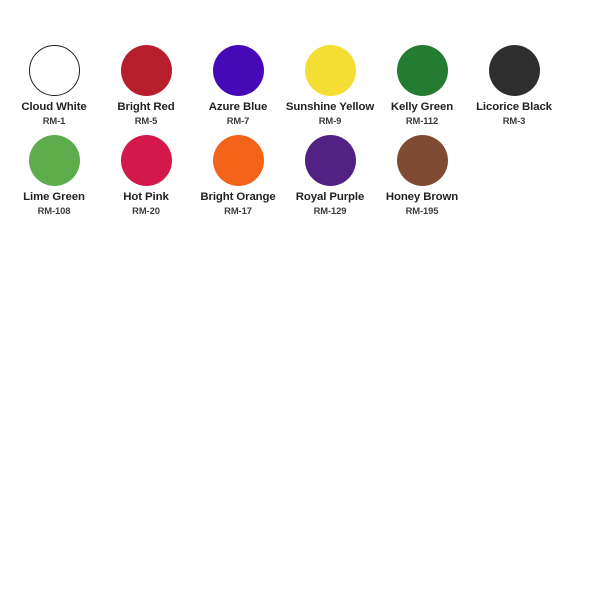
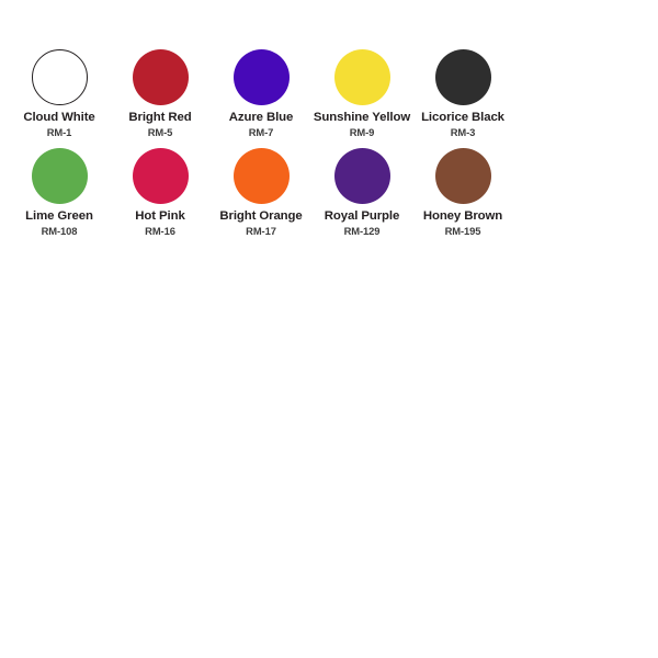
  Cloud White
  RM-1
  Bright Red
  RM-5
  Azure Blue
  RM-7
  Sunshine Yellow
  RM-9
- Kelly Green
- RM-112
  Licorice Black
  RM-3
  Lime Green
  RM-108
  Hot Pink
- RM-20
+ RM-16
  Bright Orange
  RM-17
  Royal Purple
  RM-129
  Honey Brown
  RM-195
